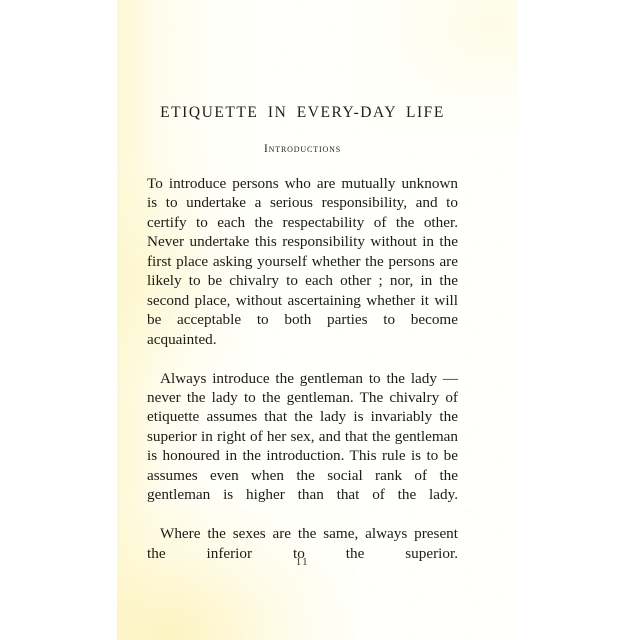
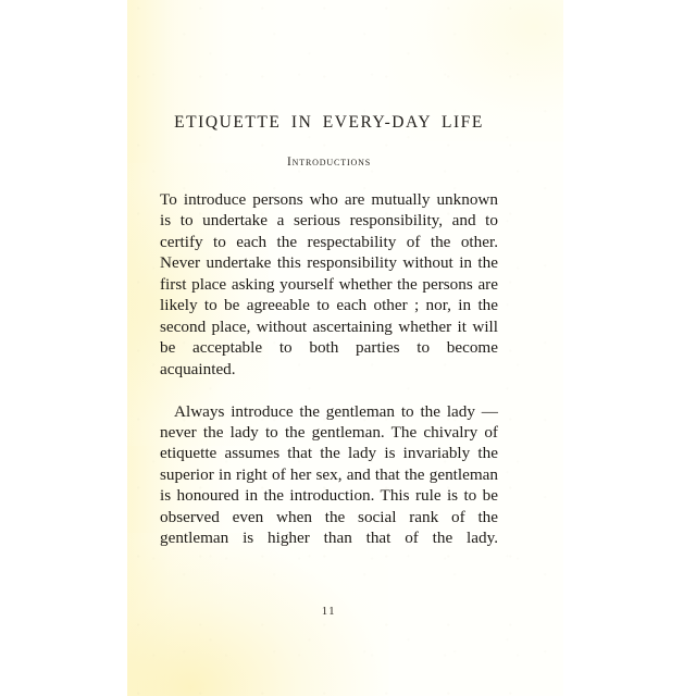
  ETIQUETTE IN EVERY-DAY LIFE
  Introductions
- To introduce persons who are mutually unknown is to undertake a serious responsibility, and to certify to each the respectability of the other. Never undertake this responsibility without in the first place asking yourself whether the persons are likely to be chivalry to each other ; nor, in the second place, without ascertaining whether it will be acceptable to both parties to become acquainted.
+ To introduce persons who are mutually unknown is to undertake a serious responsibility, and to certify to each the respectability of the other. Never undertake this responsibility without in the first place asking yourself whether the persons are likely to be agreeable to each other ; nor, in the second place, without ascertaining whether it will be acceptable to both parties to become acquainted.
- Always introduce the gentleman to the lady —never the lady to the gentleman. The chivalry of etiquette assumes that the lady is invariably the superior in right of her sex, and that the gentleman is honoured in the introduction. This rule is to be assumes even when the social rank of the gentleman is higher than that of the lady.
+ Always introduce the gentleman to the lady —never the lady to the gentleman. The chivalry of etiquette assumes that the lady is invariably the superior in right of her sex, and that the gentleman is honoured in the introduction. This rule is to be observed even when the social rank of the gentleman is higher than that of the lady.
- Where the sexes are the same, always present the inferior to the superior.
  11
